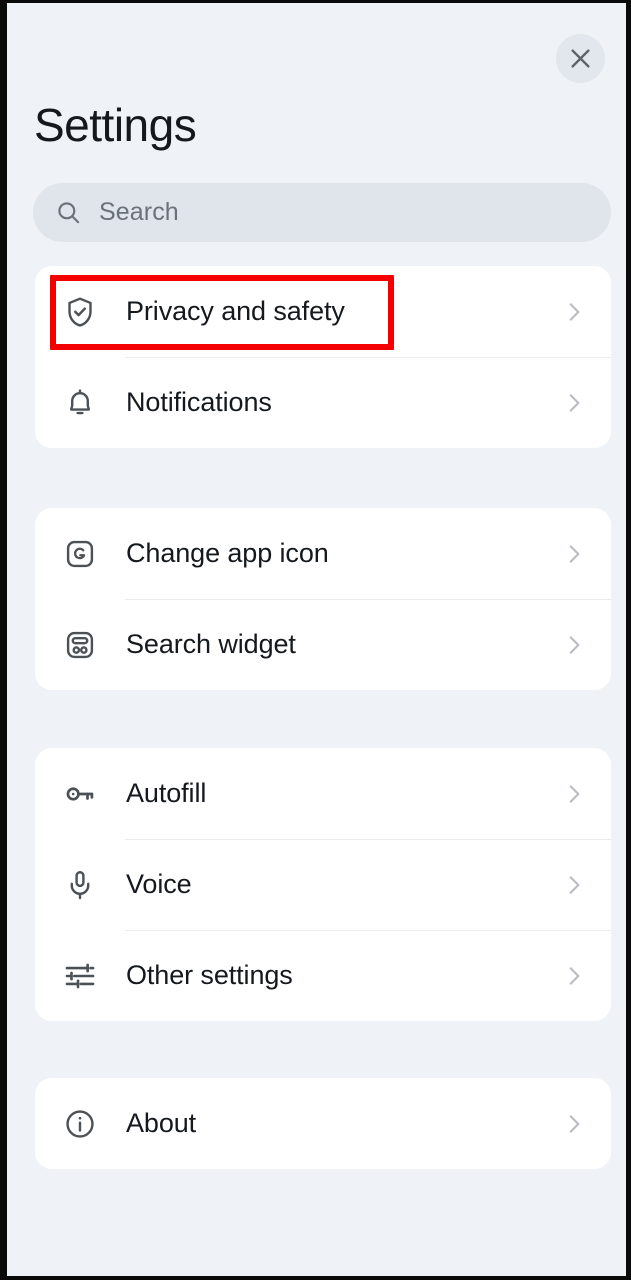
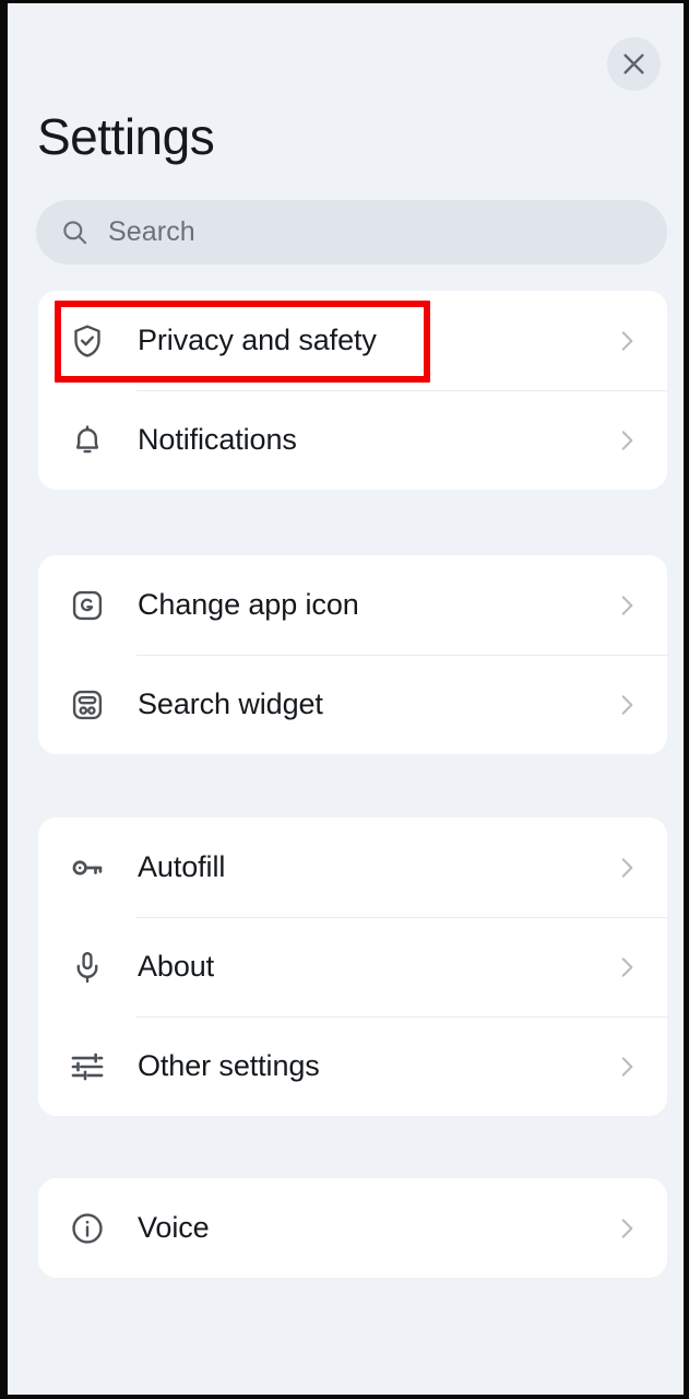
  Settings
  Search
  Privacy and safety
  Notifications
  Change app icon
  Search widget
  Autofill
- Voice
+ About
  Other settings
- About
+ Voice
